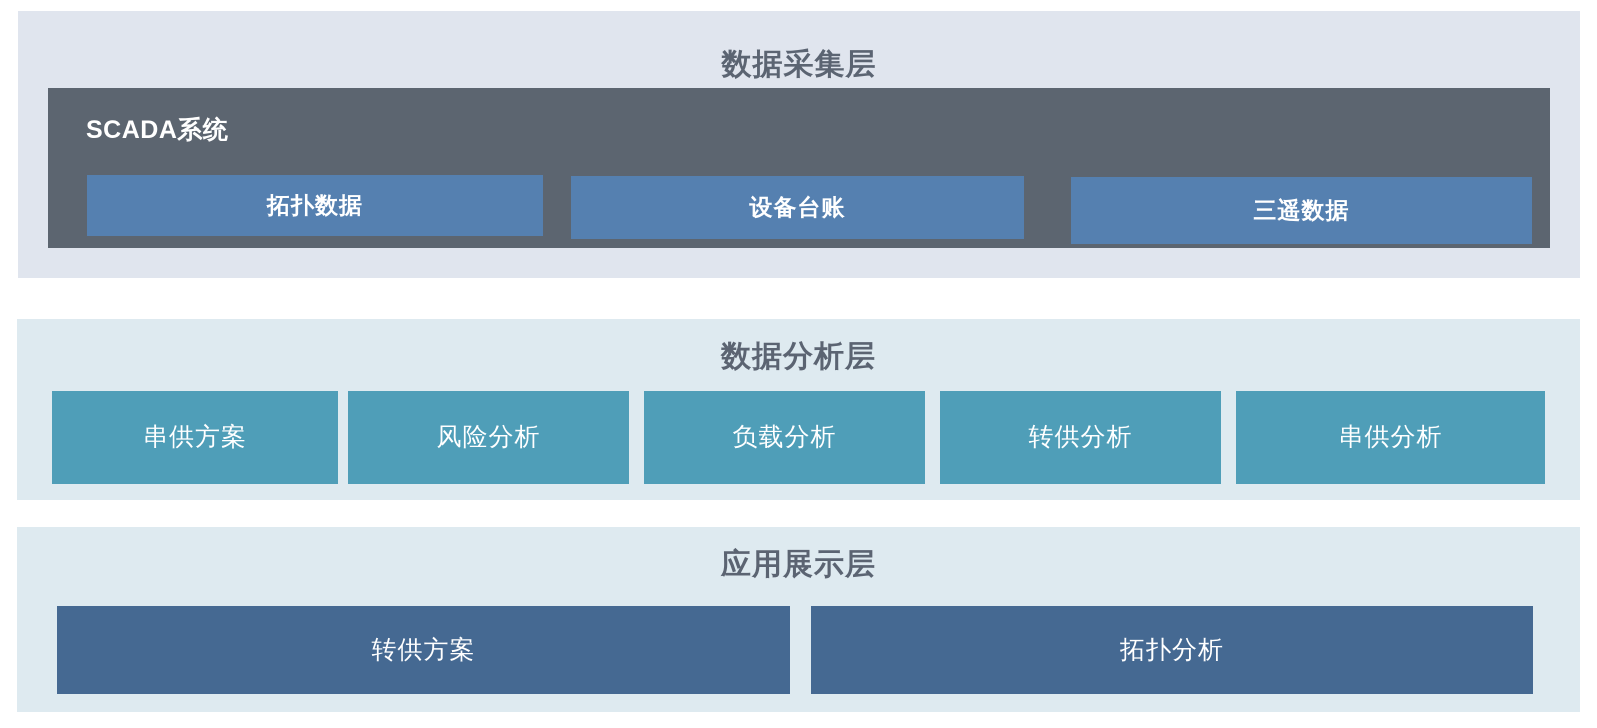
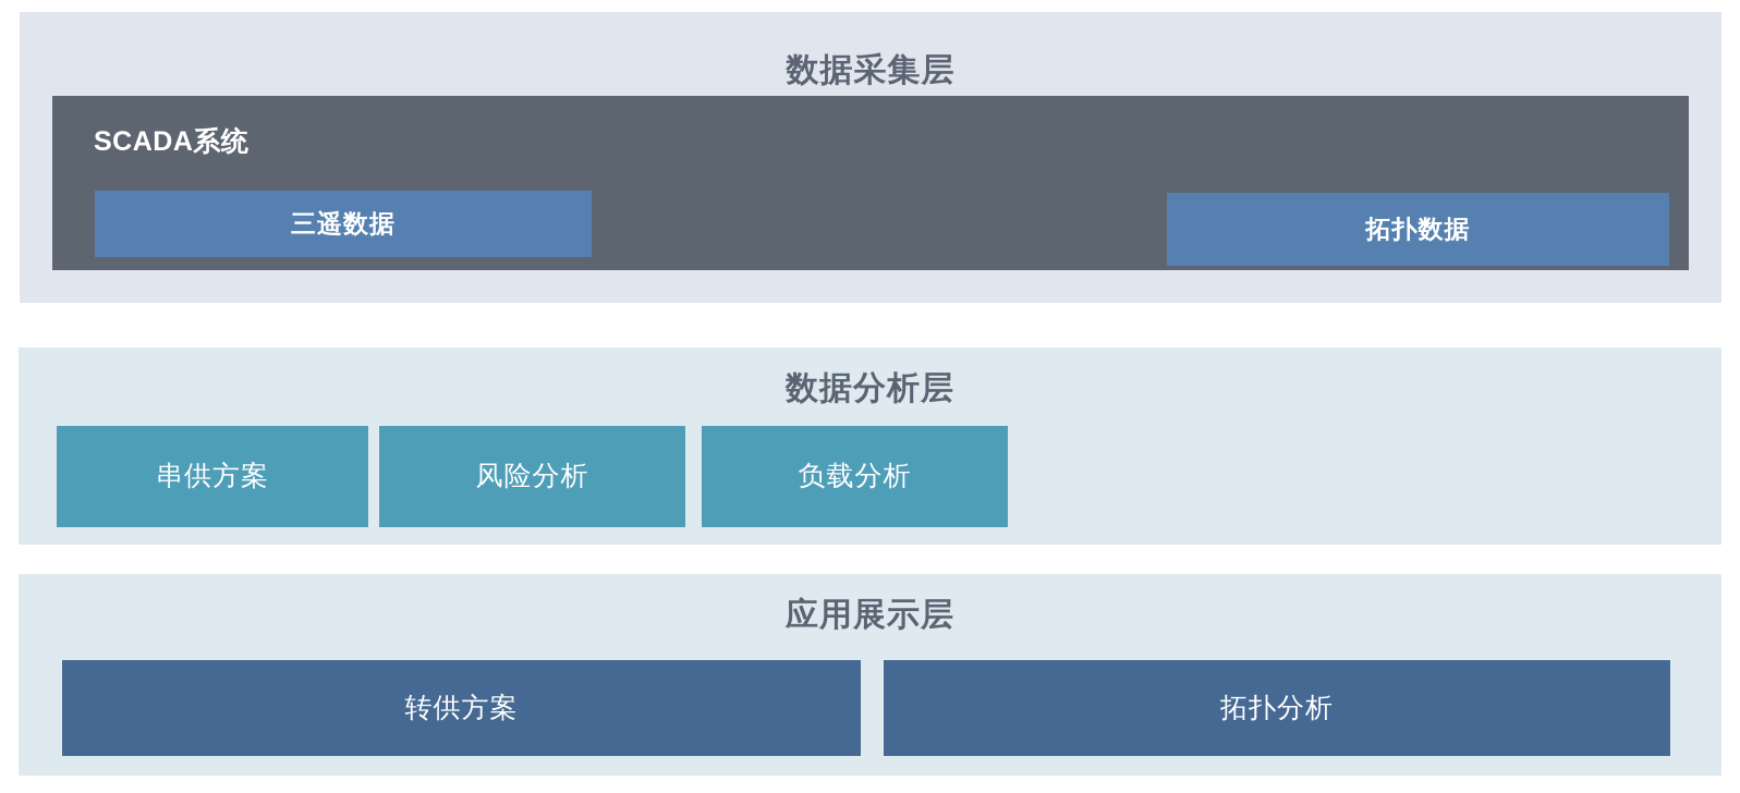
  数据采集层
  SCADA系统
- 拓扑数据
+ 三遥数据
- 设备台账
- 三遥数据
+ 拓扑数据
  数据分析层
  串供方案
  风险分析
  负载分析
- 转供分析
- 串供分析
  应用展示层
  转供方案
  拓扑分析
